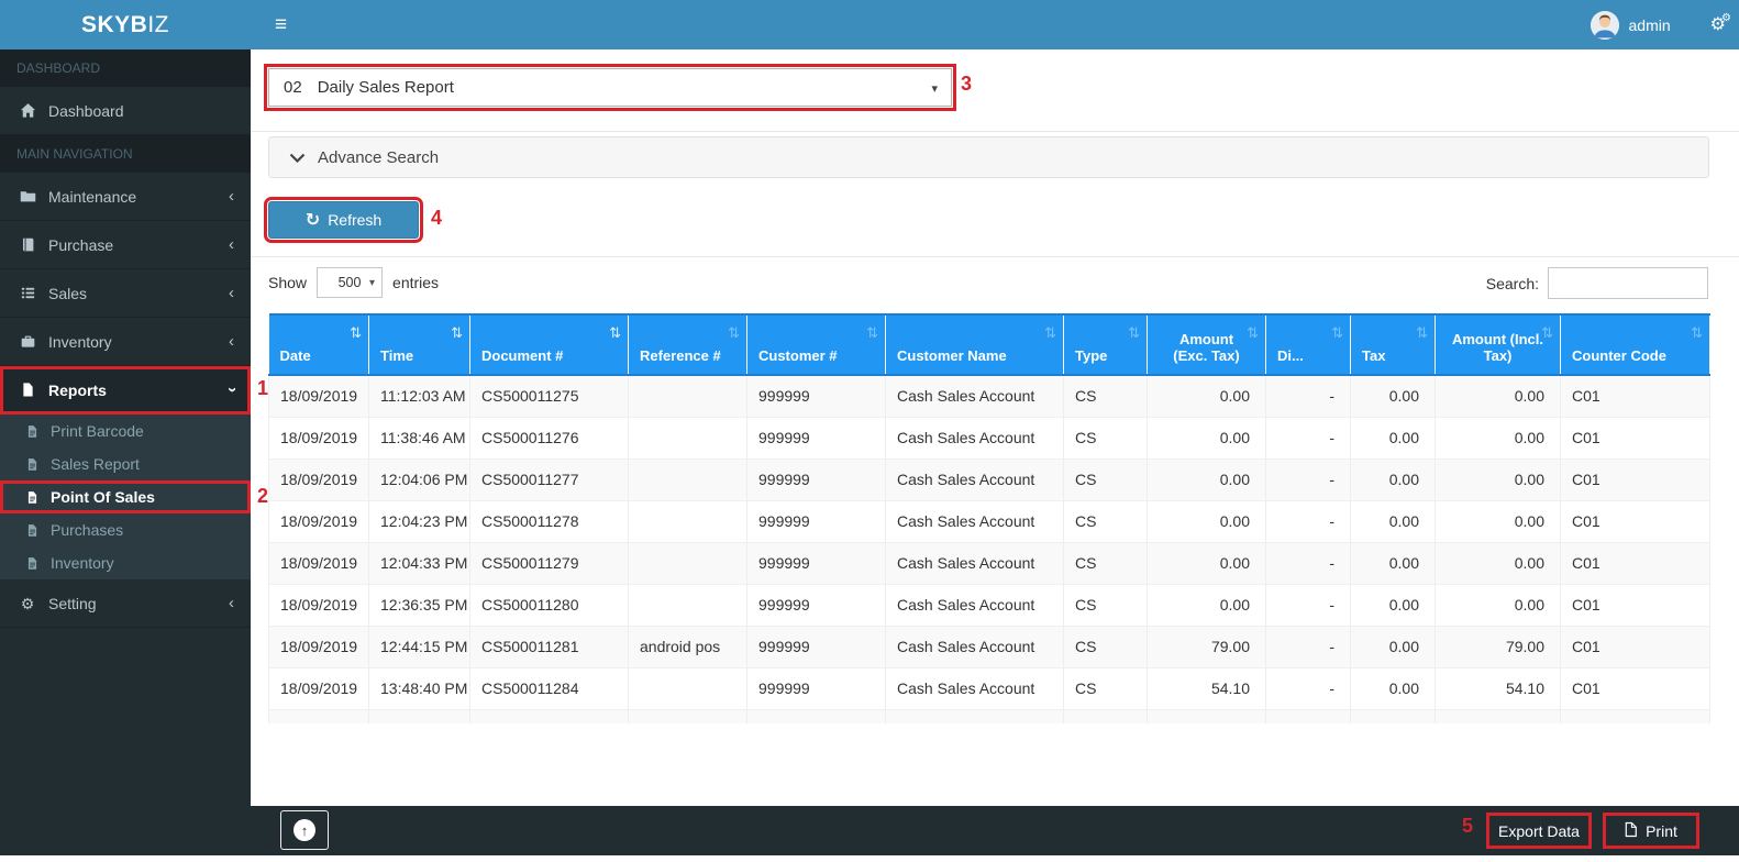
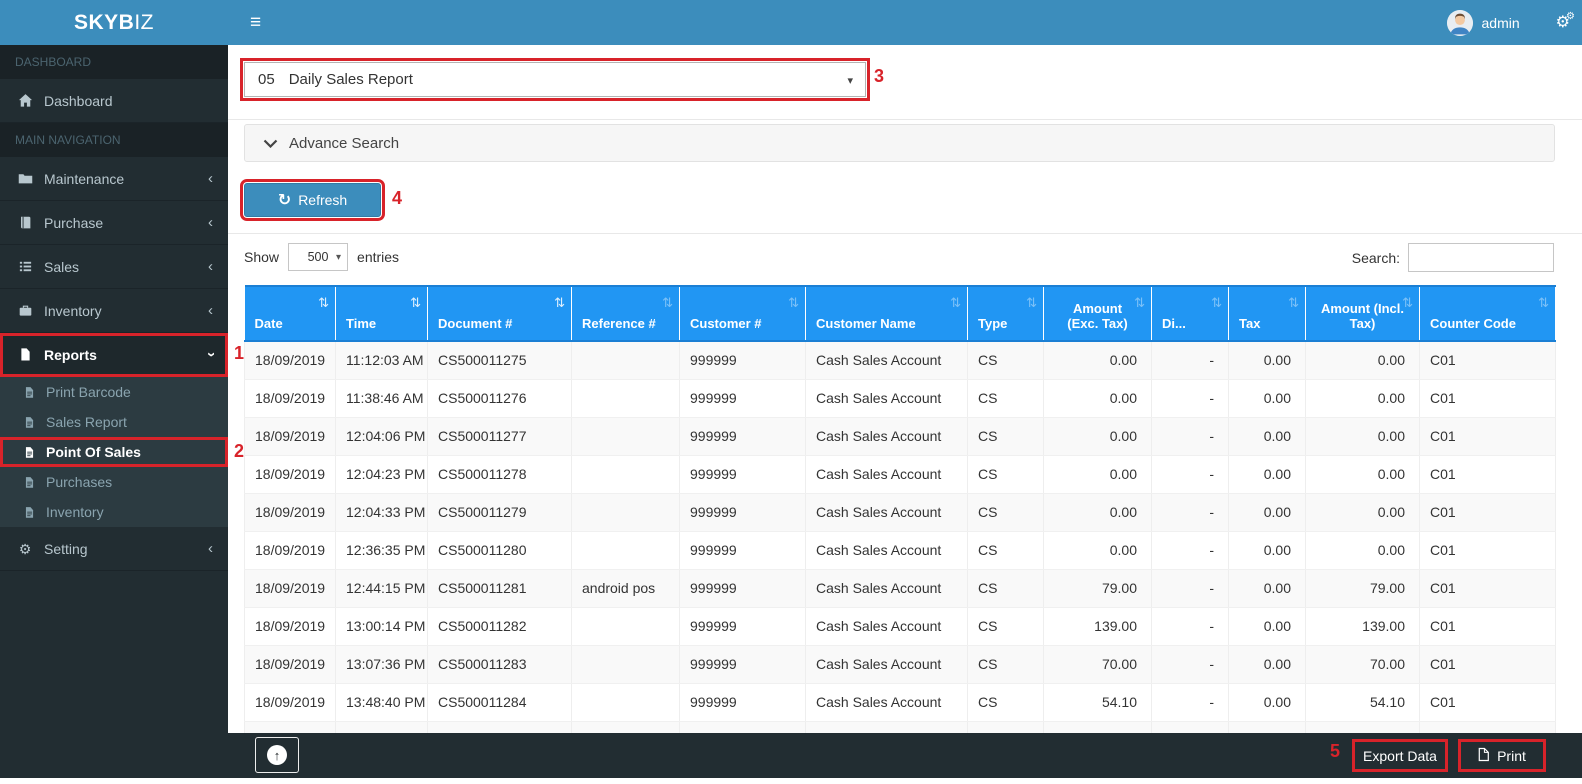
  SKYB
  IZ
  ≡
  admin
  ⚙
  ⚙
  DASHBOARD
  Dashboard
  MAIN NAVIGATION
  Maintenance
  ‹
  Purchase
  ‹
  Sales
  ‹
  Inventory
  ‹
  Reports
  Print Barcode
  Sales Report
  Point Of Sales
  Purchases
  Inventory
  ⚙
  Setting
  ‹
- 02
+ 05
  Daily Sales Report
  ▾
  Advance Search
  ↻
  Refresh
  Show
  500
  ▾
  entries
  Search:
  Date⇅	Time⇅	Document #⇅	Reference #⇅	Customer #⇅	Customer Name⇅	Type⇅	Amount (Exc. Tax)⇅	Di...⇅	Tax⇅	Amount (Incl. Tax)⇅	Counter Code⇅
  18/09/2019	11:12:03 AM	CS500011275		999999	Cash Sales Account	CS	0.00	-	0.00	0.00	C01
  18/09/2019	11:38:46 AM	CS500011276		999999	Cash Sales Account	CS	0.00	-	0.00	0.00	C01
  18/09/2019	12:04:06 PM	CS500011277		999999	Cash Sales Account	CS	0.00	-	0.00	0.00	C01
  18/09/2019	12:04:23 PM	CS500011278		999999	Cash Sales Account	CS	0.00	-	0.00	0.00	C01
  18/09/2019	12:04:33 PM	CS500011279		999999	Cash Sales Account	CS	0.00	-	0.00	0.00	C01
  18/09/2019	12:36:35 PM	CS500011280		999999	Cash Sales Account	CS	0.00	-	0.00	0.00	C01
  18/09/2019	12:44:15 PM	CS500011281	android pos	999999	Cash Sales Account	CS	79.00	-	0.00	79.00	C01
+ 18/09/2019	13:00:14 PM	CS500011282		999999	Cash Sales Account	CS	139.00	-	0.00	139.00	C01
+ 18/09/2019	13:07:36 PM	CS500011283		999999	Cash Sales Account	CS	70.00	-	0.00	70.00	C01
  18/09/2019	13:48:40 PM	CS500011284		999999	Cash Sales Account	CS	54.10	-	0.00	54.10	C01
  ↑
  Export Data
  Print
  1
  2
  3
  4
  5
